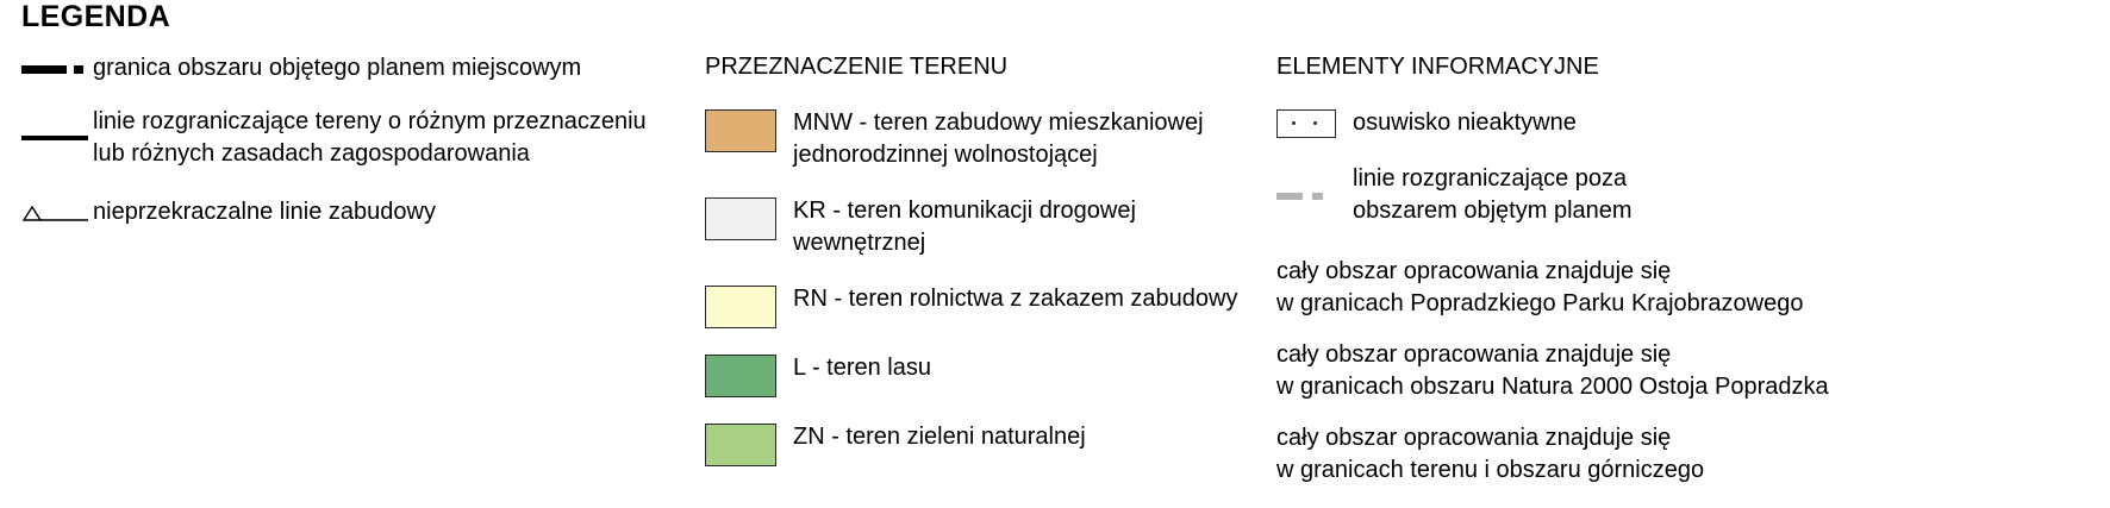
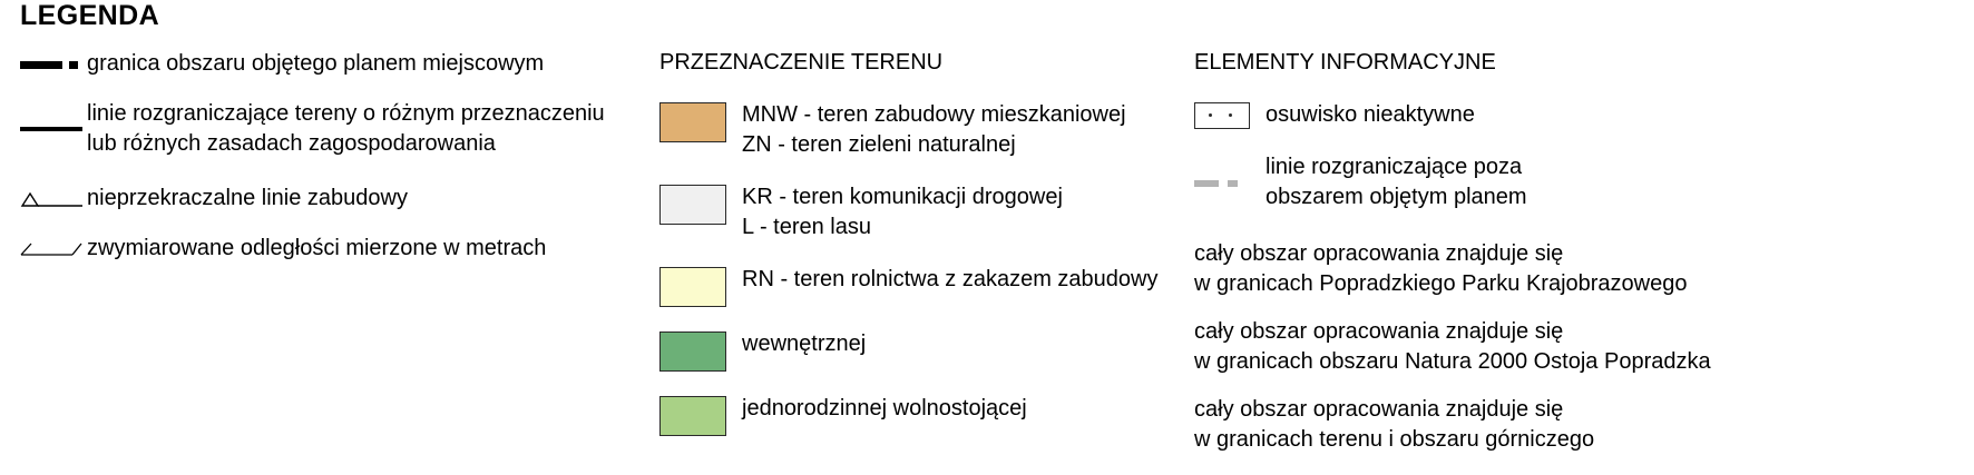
  LEGENDA
  granica obszaru objętego planem miejscowym
  linie rozgraniczające tereny o różnym przeznaczeniu
  lub różnych zasadach zagospodarowania
  nieprzekraczalne linie zabudowy
+ zwymiarowane odległości mierzone w metrach
  PRZEZNACZENIE TERENU
  MNW - teren zabudowy mieszkaniowej
- jednorodzinnej wolnostojącej
+ ZN - teren zieleni naturalnej
  KR - teren komunikacji drogowej
- wewnętrznej
+ L - teren lasu
  RN - teren rolnictwa z zakazem zabudowy
- L - teren lasu
+ wewnętrznej
- ZN - teren zieleni naturalnej
+ jednorodzinnej wolnostojącej
  ELEMENTY INFORMACYJNE
  osuwisko nieaktywne
  linie rozgraniczające poza
  obszarem objętym planem
  cały obszar opracowania znajduje się
  w granicach Popradzkiego Parku Krajobrazowego
  cały obszar opracowania znajduje się
  w granicach obszaru Natura 2000 Ostoja Popradzka
  cały obszar opracowania znajduje się
  w granicach terenu i obszaru górniczego
